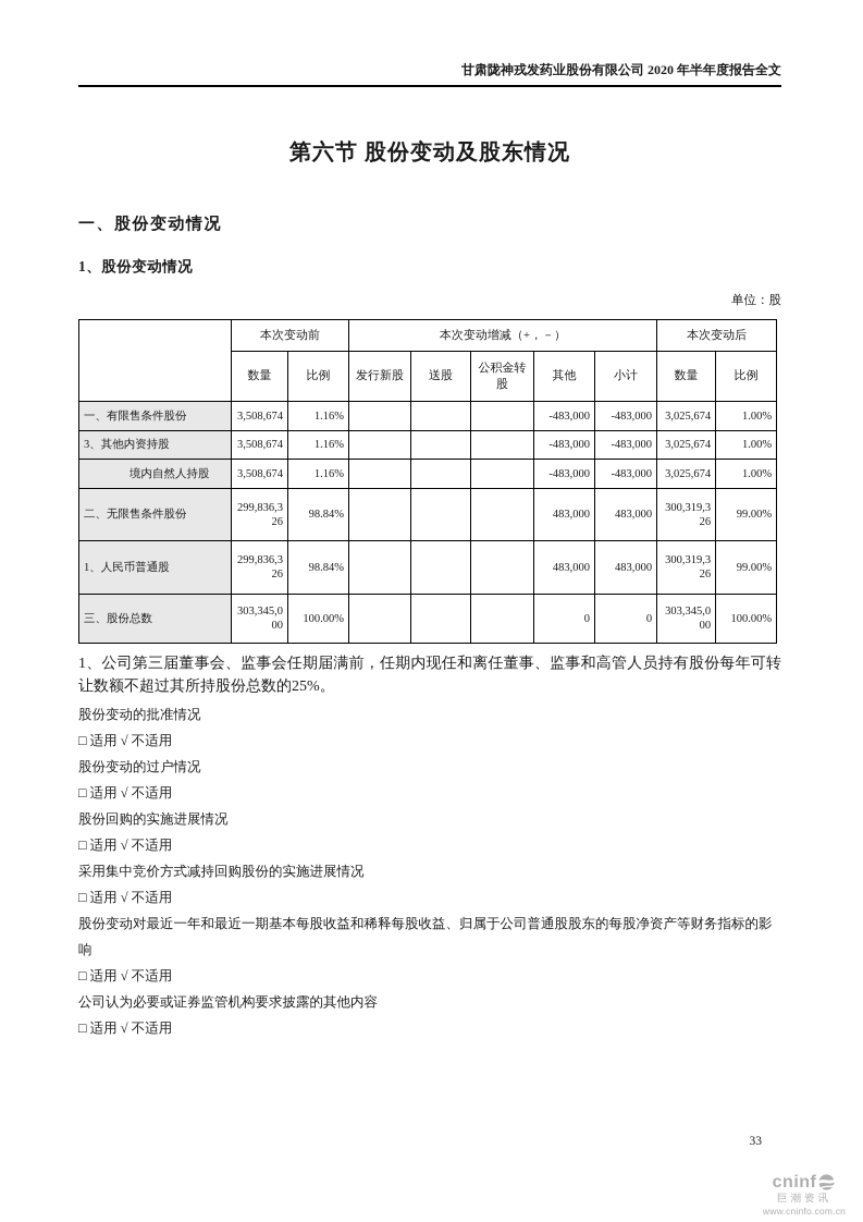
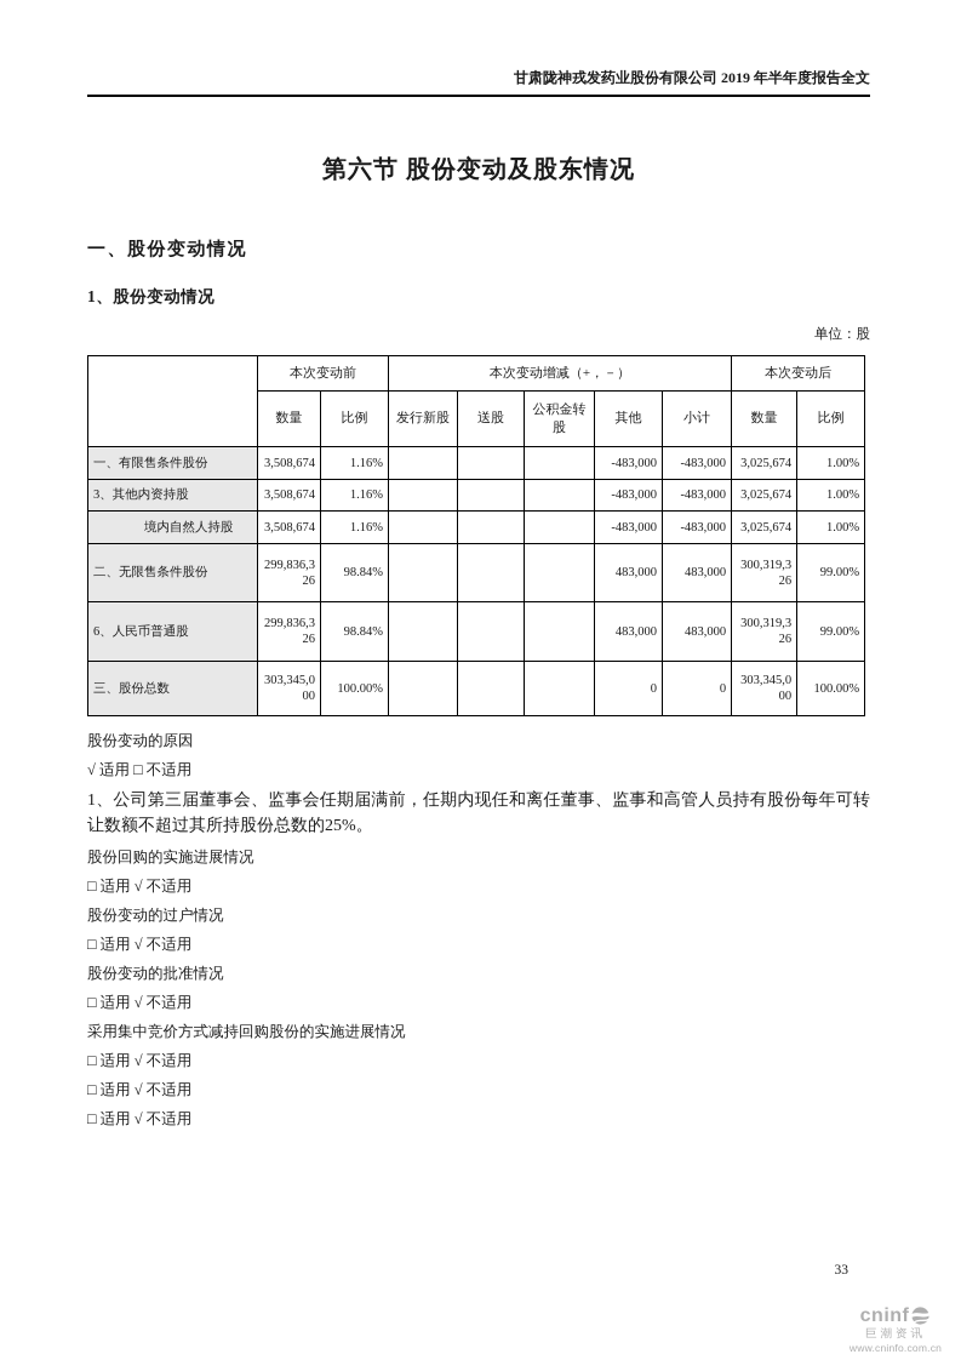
- 甘肃陇神戎发药业股份有限公司 2020 年半年度报告全文
+ 甘肃陇神戎发药业股份有限公司 2019 年半年度报告全文
  第六节 股份变动及股东情况
  一、股份变动情况
  1、股份变动情况
  单位：股
  	本次变动前	本次变动增减（+，－）	本次变动后
  数量	比例	发行新股	送股	公积金转股	其他	小计	数量	比例
  一、有限售条件股份	3,508,674	1.16%				-483,000	-483,000	3,025,674	1.00%
  3、其他内资持股	3,508,674	1.16%				-483,000	-483,000	3,025,674	1.00%
  境内自然人持股	3,508,674	1.16%				-483,000	-483,000	3,025,674	1.00%
  二、无限售条件股份	299,836,326	98.84%				483,000	483,000	300,319,326	99.00%
- 1、人民币普通股	299,836,326	98.84%				483,000	483,000	300,319,326	99.00%
+ 6、人民币普通股	299,836,326	98.84%				483,000	483,000	300,319,326	99.00%
  三、股份总数	303,345,000	100.00%				0	0	303,345,000	100.00%
+ 股份变动的原因
+ √ 适用 □ 不适用
  1、公司第三届董事会、监事会任期届满前，任期内现任和离任董事、监事和高管人员持有股份每年可转让数额不超过其所持股份总数的25%。
- 股份变动的批准情况
+ 股份回购的实施进展情况
  □ 适用 √ 不适用
  股份变动的过户情况
  □ 适用 √ 不适用
- 股份回购的实施进展情况
+ 股份变动的批准情况
  □ 适用 √ 不适用
  采用集中竞价方式减持回购股份的实施进展情况
  □ 适用 √ 不适用
- 股份变动对最近一年和最近一期基本每股收益和稀释每股收益、归属于公司普通股股东的每股净资产等财务指标的影响
  □ 适用 √ 不适用
- 公司认为必要或证券监管机构要求披露的其他内容
  □ 适用 √ 不适用
  33
  cninf
  巨潮资讯
  www.cninfo.com.cn
